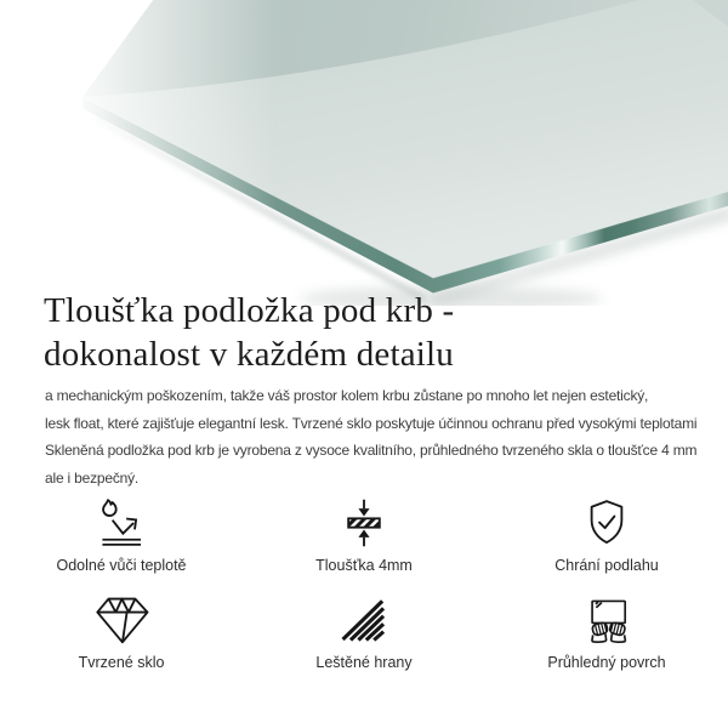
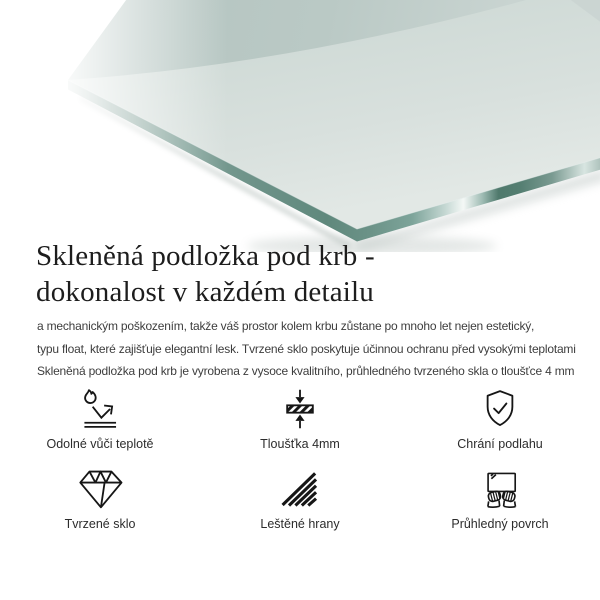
- Tloušťka podložka pod krb -
+ Skleněná podložka pod krb -
  dokonalost v každém detailu
  a mechanickým poškozením, takže váš prostor kolem krbu zůstane po mnoho let nejen estetický,
- lesk float, které zajišťuje elegantní lesk. Tvrzené sklo poskytuje účinnou ochranu před vysokými teplotami
+ typu float, které zajišťuje elegantní lesk. Tvrzené sklo poskytuje účinnou ochranu před vysokými teplotami
  Skleněná podložka pod krb je vyrobena z vysoce kvalitního, průhledného tvrzeného skla o tloušťce 4 mm
- ale i bezpečný.
  Odolné vůči teplotě
  Tloušťka 4mm
  Chrání podlahu
  Tvrzené sklo
  Leštěné hrany
  Průhledný povrch
